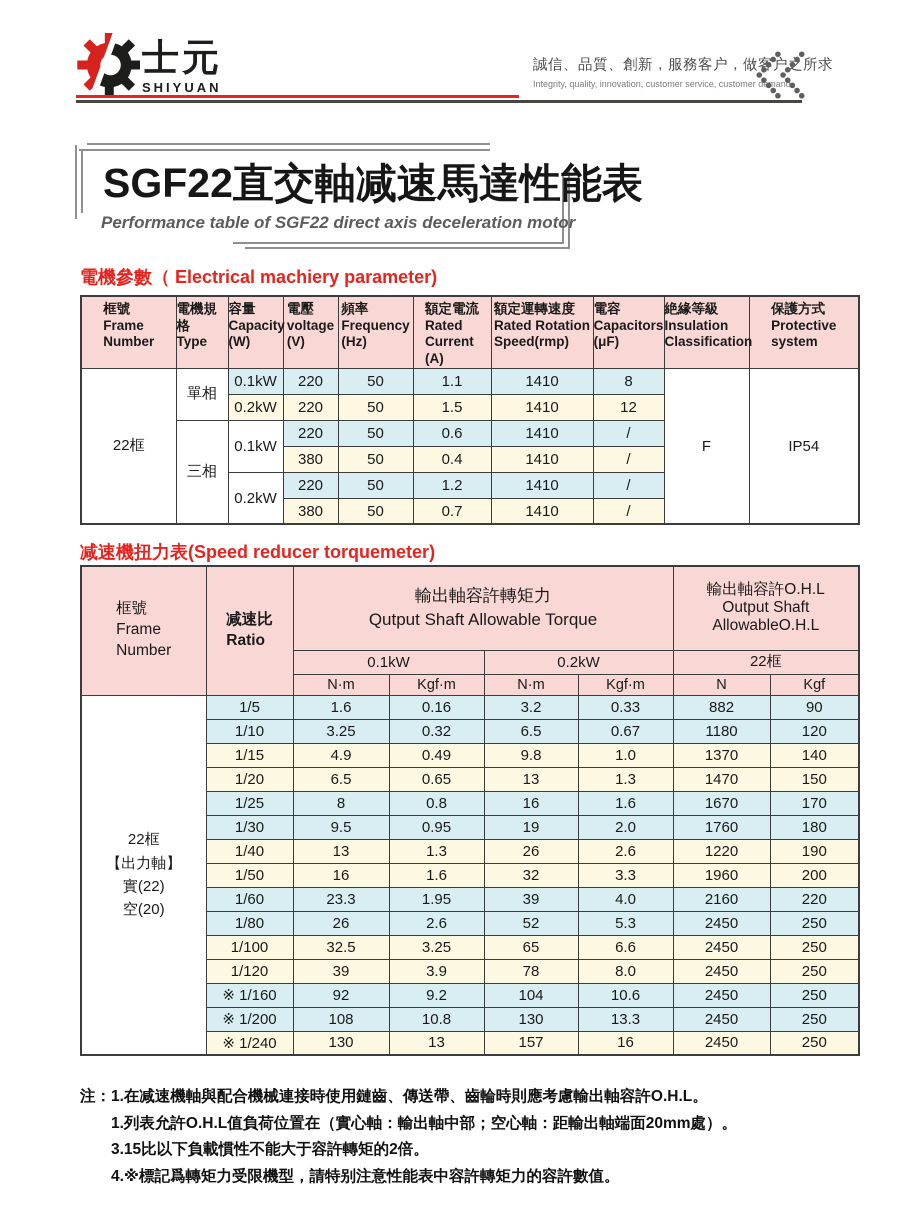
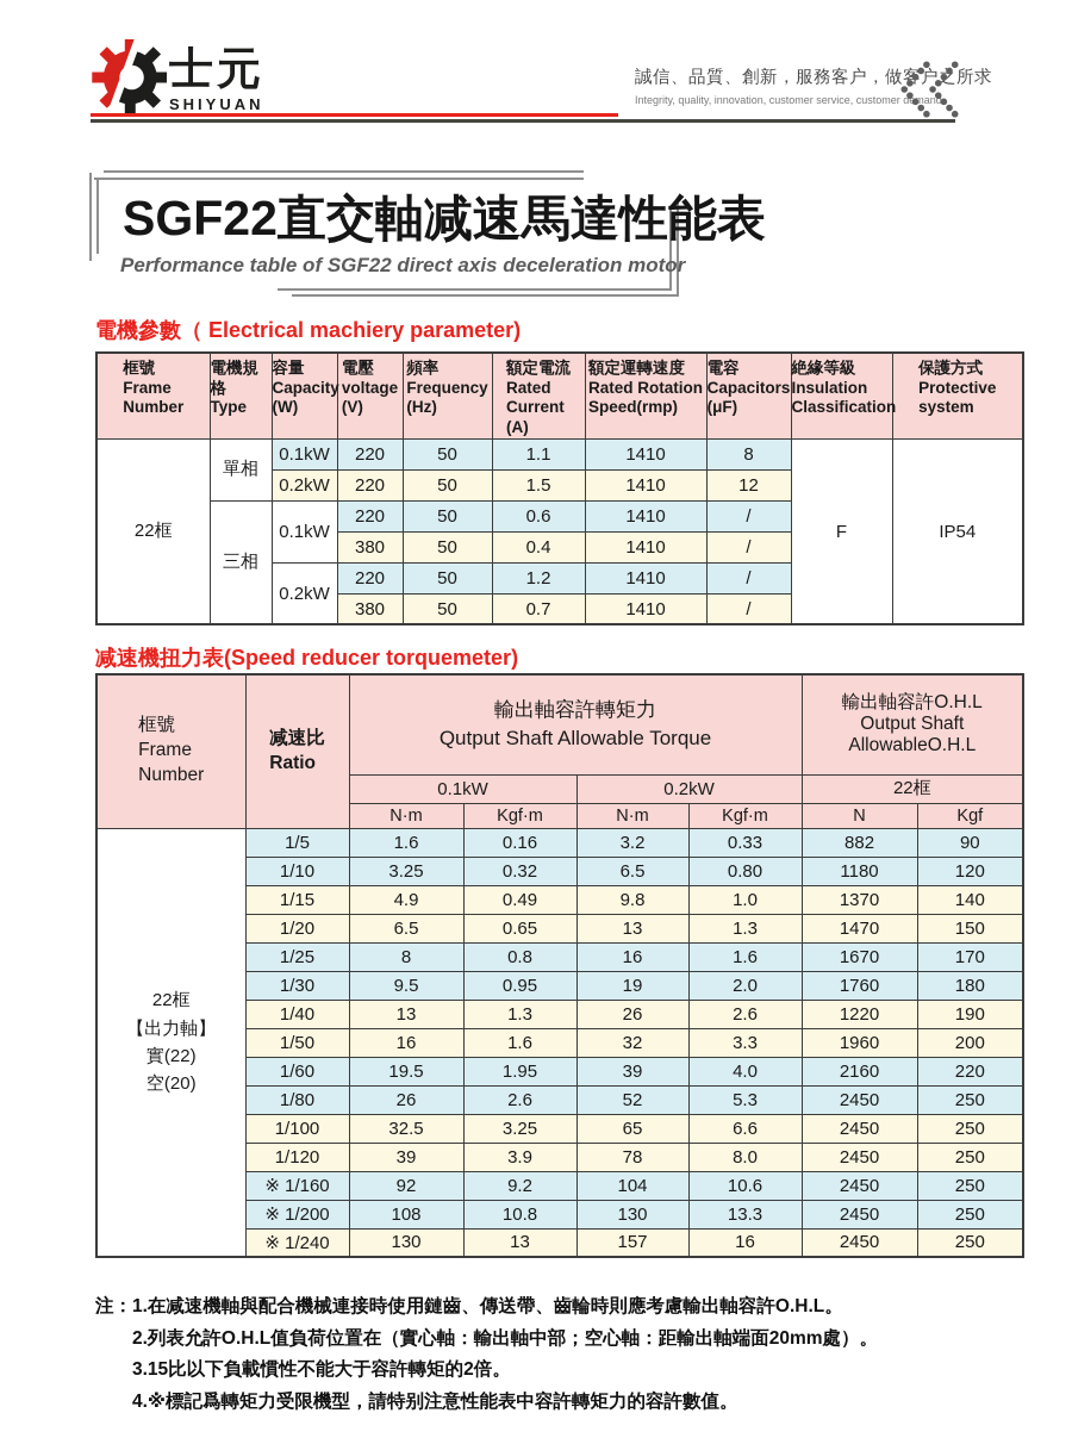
  士元
  SHIYUAN
  誠信、品質、創新，服務客户，做所求
  Integrity, quality, innovation, customer service, custome
  SGF22直交軸减速馬達性能表
  Performance table of SGF22 direct axis deceleration motor
  電機參數（ Electrical machiery parameter)
  框號 Frame Number	電機規格 Type	容量 Capacity (W)	電壓 voltage (V)	頻率 Frequency (Hz)	額定電流 Rated Current (A)	額定運轉速度 Rated Rotation Speed(rmp)	電容 Capacitors (μF)	絶緣等級 Insulation Classification	保護方式 Protective system
  22框	單相	0.1kW	220	50	1.1	1410	8	F	IP54
  0.2kW	220	50	1.5	1410	12
  三相	0.1kW	220	50	0.6	1410	/
  380	50	0.4	1410	/
  0.2kW	220	50	1.2	1410	/
  380	50	0.7	1410	/
  减速機扭力表(Speed reducer torquemeter)
  框號 Frame Number	减速比 Ratio	輸出軸容許轉矩力 Qutput Shaft Allowable Torque	輸出軸容許O.H.L Output Shaft AllowableO.H.L
  0.1kW	0.2kW	22框
  N·m	Kgf·m	N·m	Kgf·m	N	Kgf
  22框 【出力軸】 實(22) 空(20)	1/5	1.6	0.16	3.2	0.33	882	90
- 1/10	3.25	0.32	6.5	0.67	1180	120
+ 1/10	3.25	0.32	6.5	0.80	1180	120
  1/15	4.9	0.49	9.8	1.0	1370	140
  1/20	6.5	0.65	13	1.3	1470	150
  1/25	8	0.8	16	1.6	1670	170
  1/30	9.5	0.95	19	2.0	1760	180
  1/40	13	1.3	26	2.6	1220	190
  1/50	16	1.6	32	3.3	1960	200
- 1/60	23.3	1.95	39	4.0	2160	220
+ 1/60	19.5	1.95	39	4.0	2160	220
  1/80	26	2.6	52	5.3	2450	250
  1/100	32.5	3.25	65	6.6	2450	250
  1/120	39	3.9	78	8.0	2450	250
  ※ 1/160	92	9.2	104	10.6	2450	250
  ※ 1/200	108	10.8	130	13.3	2450	250
  ※ 1/240	130	13	157	16	2450	250
  注：
  1.在减速機軸與配合機械連接時使用鏈齒、傳送帶、齒輪時則應考慮輸出軸容許O.H.L。
- 1.列表允許O.H.L值負荷位置在（實心軸：輸出軸中部；空心軸：距輸出軸端面20mm處）。
+ 2.列表允許O.H.L值負荷位置在（實心軸：輸出軸中部；空心軸：距輸出軸端面20mm處）。
  3.15比以下負載慣性不能大于容許轉矩的2倍。
  4.※標記爲轉矩力受限機型，請特别注意性能表中容許轉矩力的容許數值。
